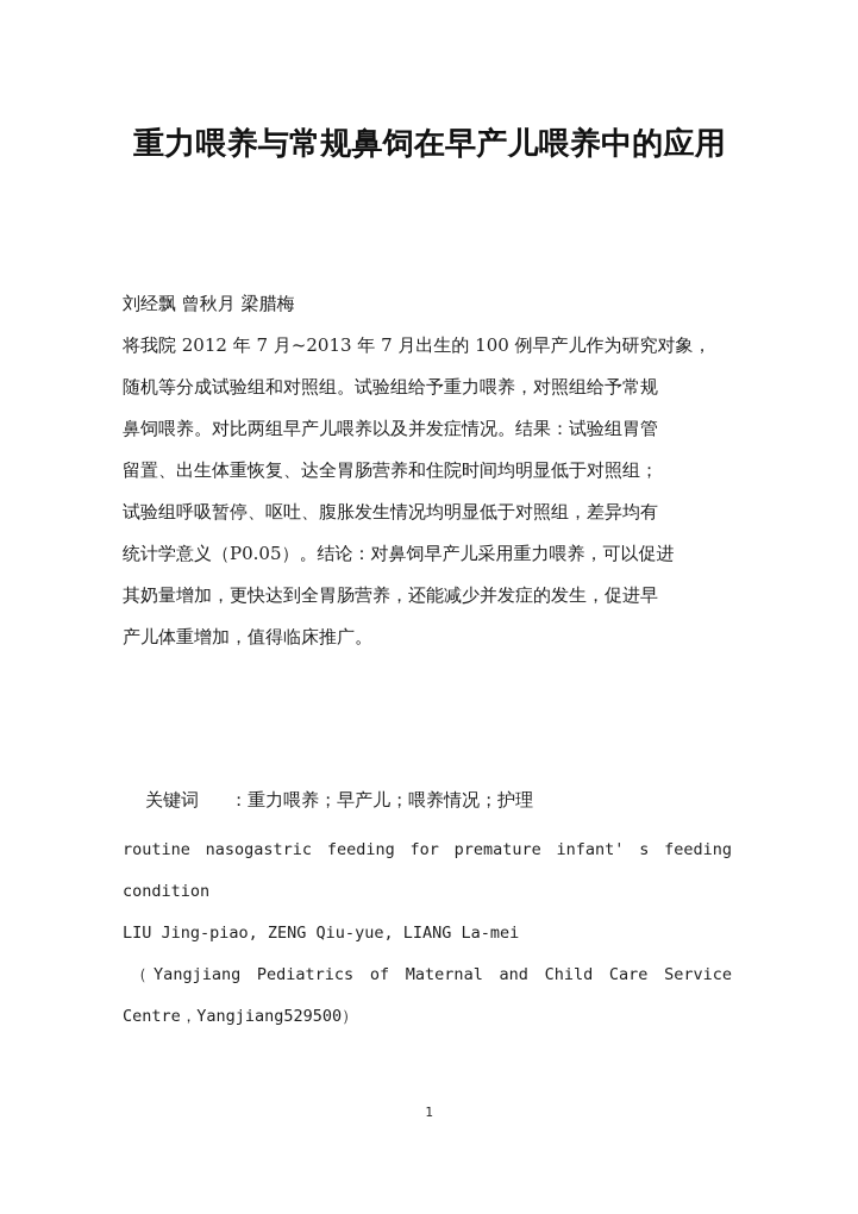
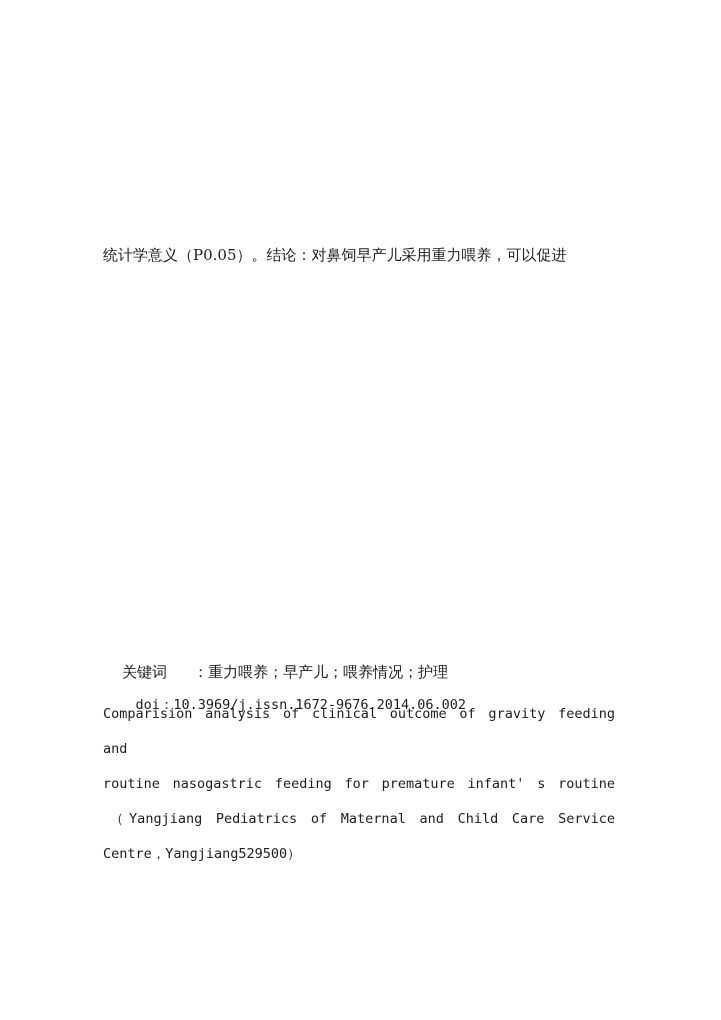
- 重力喂养与常规鼻饲在早产儿喂养中的应用
- 刘经飘 曾秋月 梁腊梅
- 将我院 2012 年 7 月~2013 年 7 月出生的 100 例早产儿作为研究对象，
- 随机等分成试验组和对照组。试验组给予重力喂养，对照组给予常规
- 鼻饲喂养。对比两组早产儿喂养以及并发症情况。结果：试验组胃管
- 留置、出生体重恢复、达全胃肠营养和住院时间均明显低于对照组；
- 试验组呼吸暂停、呕吐、腹胀发生情况均明显低于对照组，差异均有
  统计学意义（P0.05）。结论：对鼻饲早产儿采用重力喂养，可以促进
- 其奶量增加，更快达到全胃肠营养，还能减少并发症的发生，促进早
- 产儿体重增加，值得临床推广。
  关键词 ：重力喂养；早产儿；喂养情况；护理
+ doi：10.3969/j.issn.1672-9676.2014.06.002
+ Comparision analysis of clinical outcome of gravity feeding and
- routine nasogastric feeding for premature infant' s feeding
+ routine nasogastric feeding for premature infant' s routine
- condition
- LIU Jing-piao, ZENG Qiu-yue, LIANG La-mei
  （Yangjiang Pediatrics of Maternal and Child Care Service
  Centre，Yangjiang529500）
- 1
